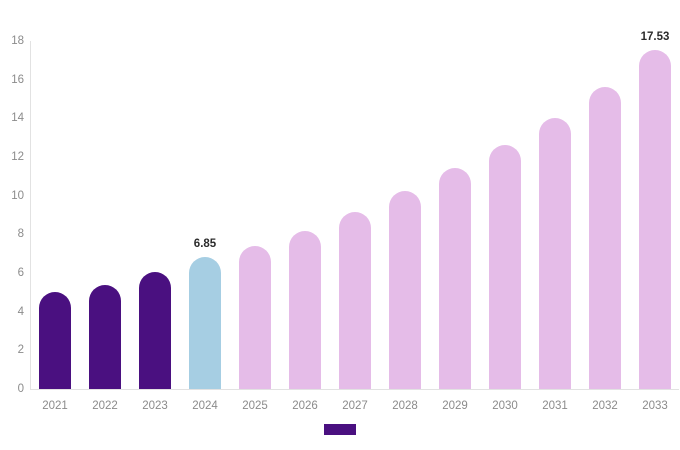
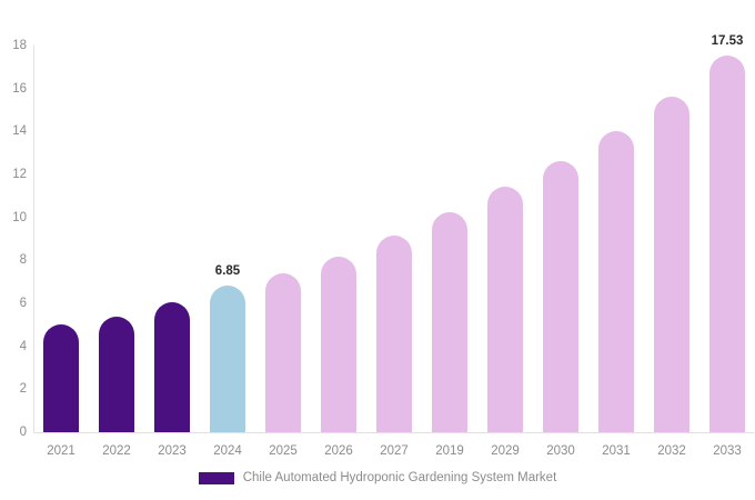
  0
  2
  4
  6
  8
  10
  12
  14
  16
  18
  2021
  2022
  2023
  2024
  2025
  2026
  2027
- 2028
+ 2019
  2029
  2030
  2031
  2032
  2033
  6.85
  17.53
+ Chile Automated Hydroponic Gardening System Market
